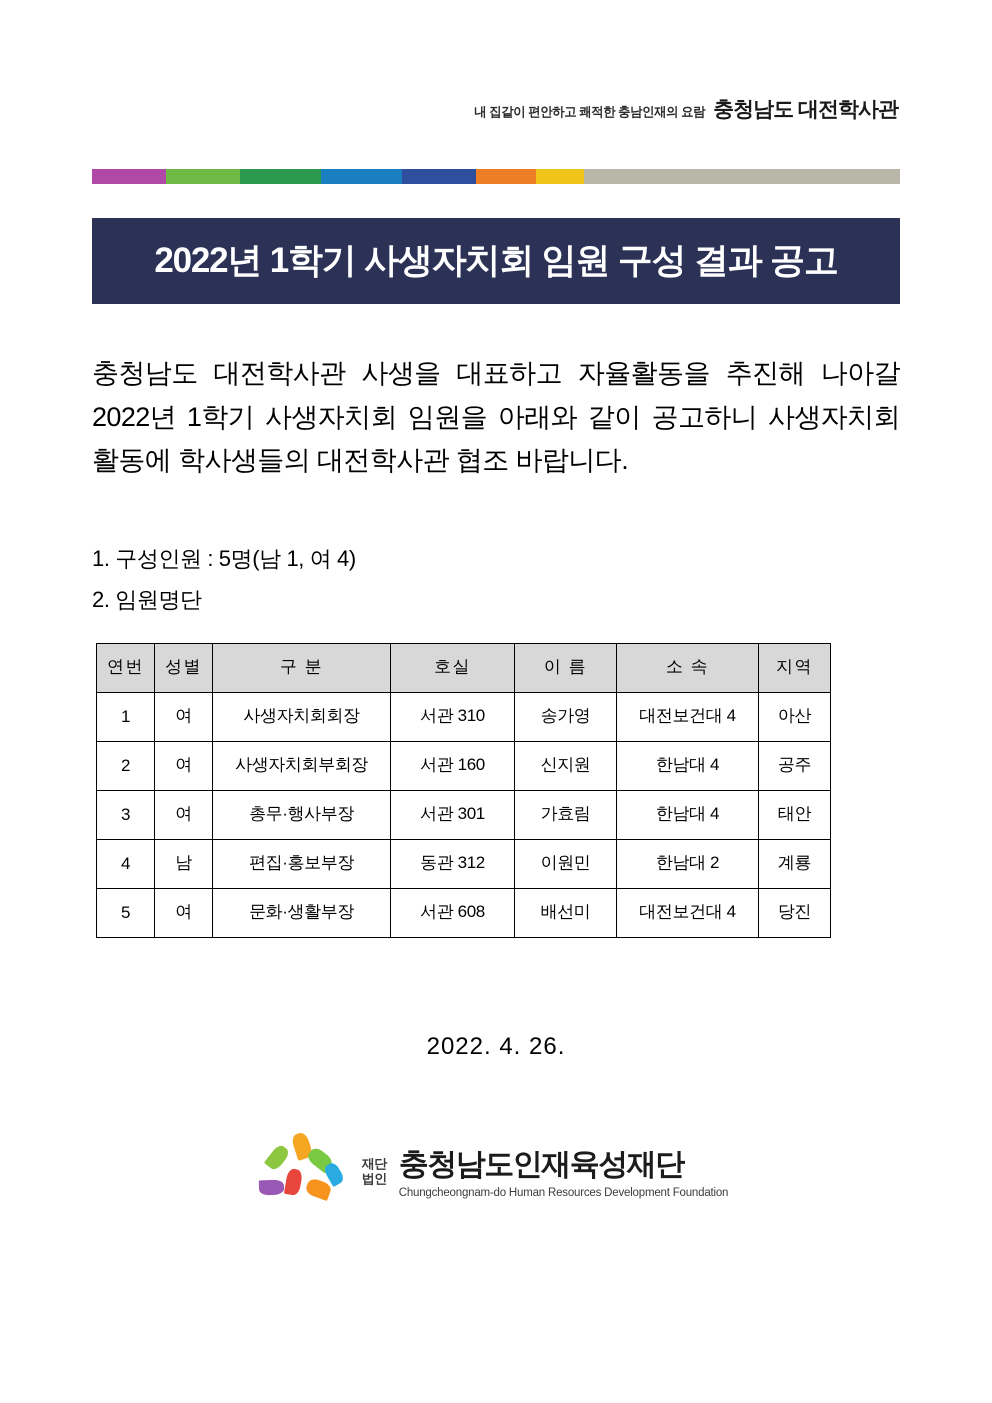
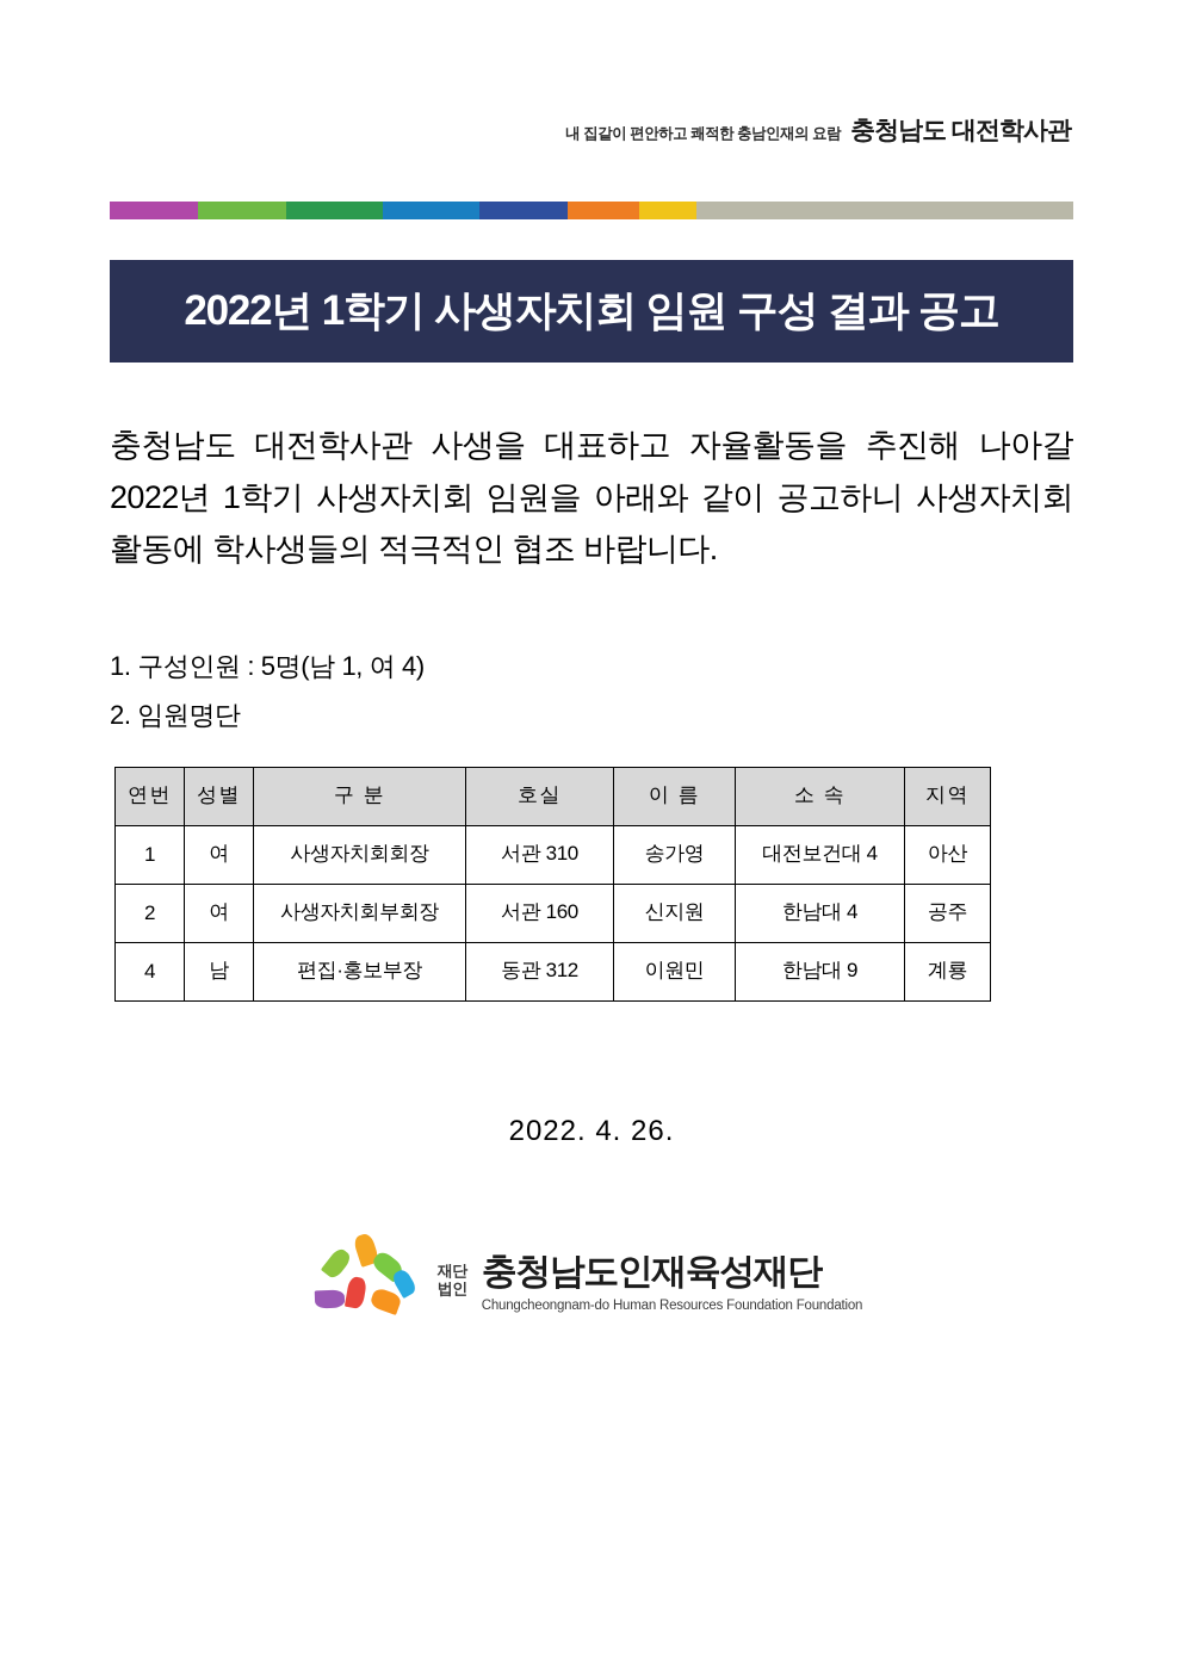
  내 집같이 편안하고 쾌적한 충남인재의 요람
  충청남도 대전학사관
  2022년 1학기 사생자치회 임원 구성 결과 공고
- 충청남도 대전학사관 사생을 대표하고 자율활동을 추진해 나아갈 2022년 1학기 사생자치회 임원을 아래와 같이 공고하니 사생자치회 활동에 학사생들의 대전학사관 협조 바랍니다.
+ 충청남도 대전학사관 사생을 대표하고 자율활동을 추진해 나아갈 2022년 1학기 사생자치회 임원을 아래와 같이 공고하니 사생자치회 활동에 학사생들의 적극적인 협조 바랍니다.
  1. 구성인원 : 5명(남 1, 여 4)
  2. 임원명단
  연번	성별	구 분	호실	이 름	소 속	지역
  1	여	사생자치회회장	서관 310	송가영	대전보건대 4	아산
  2	여	사생자치회부회장	서관 160	신지원	한남대 4	공주
- 3	여	총무·행사부장	서관 301	가효림	한남대 4	태안
- 4	남	편집·홍보부장	동관 312	이원민	한남대 2	계룡
+ 4	남	편집·홍보부장	동관 312	이원민	한남대 9	계룡
- 5	여	문화·생활부장	서관 608	배선미	대전보건대 4	당진
  2022. 4. 26.
  재단
  법인
  충청남도인재육성재단
- Chungcheongnam-do Human Resources Development Foundation
+ Chungcheongnam-do Human Resources Foundation Foundation
